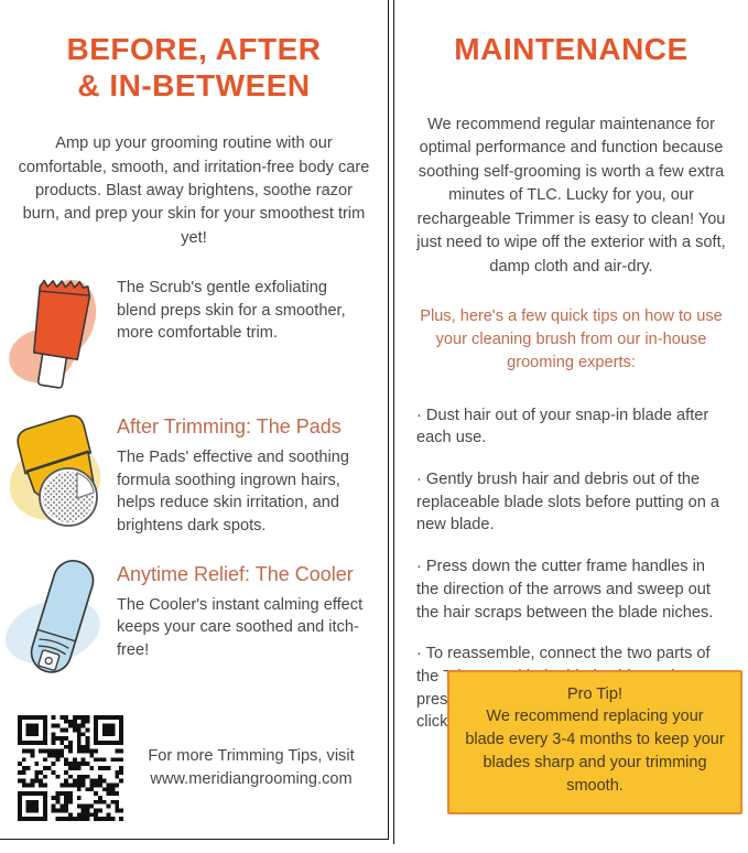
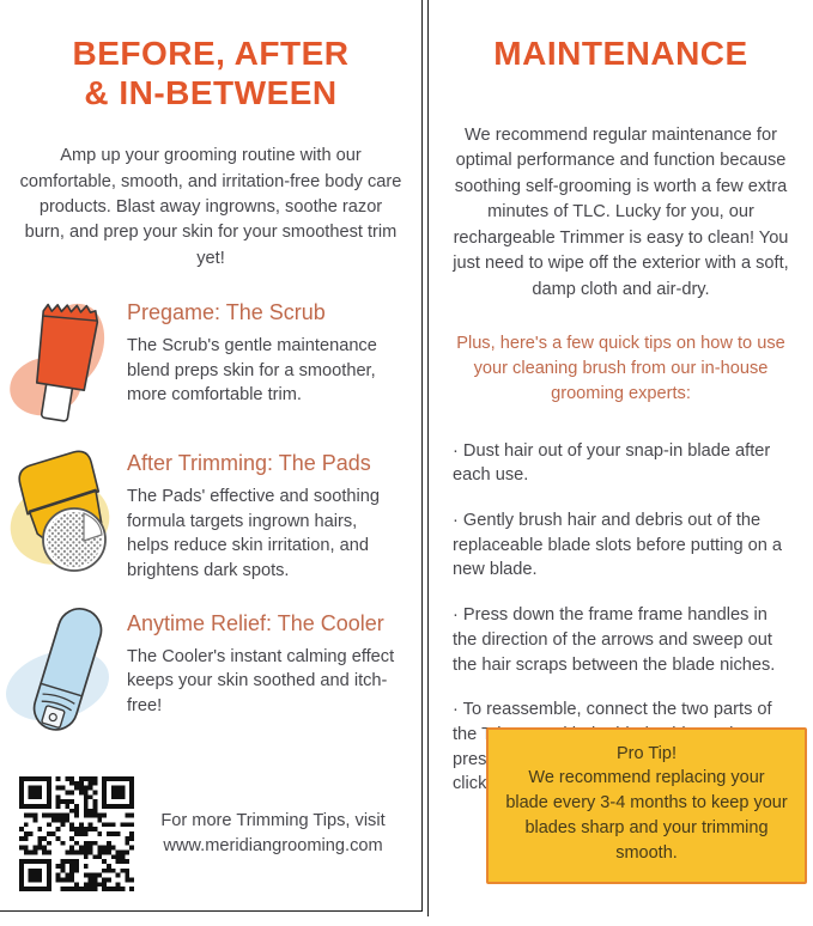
  BEFORE, AFTER
  & IN-BETWEEN
- Amp up your grooming routine with our comfortable, smooth, and irritation-free body care products. Blast away brightens, soothe razor burn, and prep your skin for your smoothest trim yet!
+ Amp up your grooming routine with our comfortable, smooth, and irritation-free body care products. Blast away ingrowns, soothe razor burn, and prep your skin for your smoothest trim yet!
+ Pregame: The Scrub
- The Scrub's gentle exfoliating blend preps skin for a smoother, more comfortable trim.
+ The Scrub's gentle maintenance blend preps skin for a smoother, more comfortable trim.
  After Trimming: The Pads
- The Pads' effective and soothing formula soothing ingrown hairs, helps reduce skin irritation, and brightens dark spots.
+ The Pads' effective and soothing formula targets ingrown hairs, helps reduce skin irritation, and brightens dark spots.
  Anytime Relief: The Cooler
- The Cooler's instant calming effect keeps your care soothed and itch-free!
+ The Cooler's instant calming effect keeps your skin soothed and itch-free!
  For more Trimming Tips, visit
  www.meridiangrooming.com
  MAINTENANCE
  We recommend regular maintenance for optimal performance and function because soothing self-grooming is worth a few extra minutes of TLC. Lucky for you, our rechargeable Trimmer is easy to clean! You just need to wipe off the exterior with a soft, damp cloth and air-dry.
  Plus, here's a few quick tips on how to use your cleaning brush from our in-house grooming experts:
  · Dust hair out of your snap-in blade after each use.
  · Gently brush hair and debris out of the replaceable blade slots before putting on a new blade.
- · Press down the cutter frame handles in the direction of the arrows and sweep out the hair scraps between the blade niches.
+ · Press down the frame frame handles in the direction of the arrows and sweep out the hair scraps between the blade niches.
  Pro Tip!
  We recommend replacing your blade every 3-4 months to keep your blades sharp and your trimming smooth.
